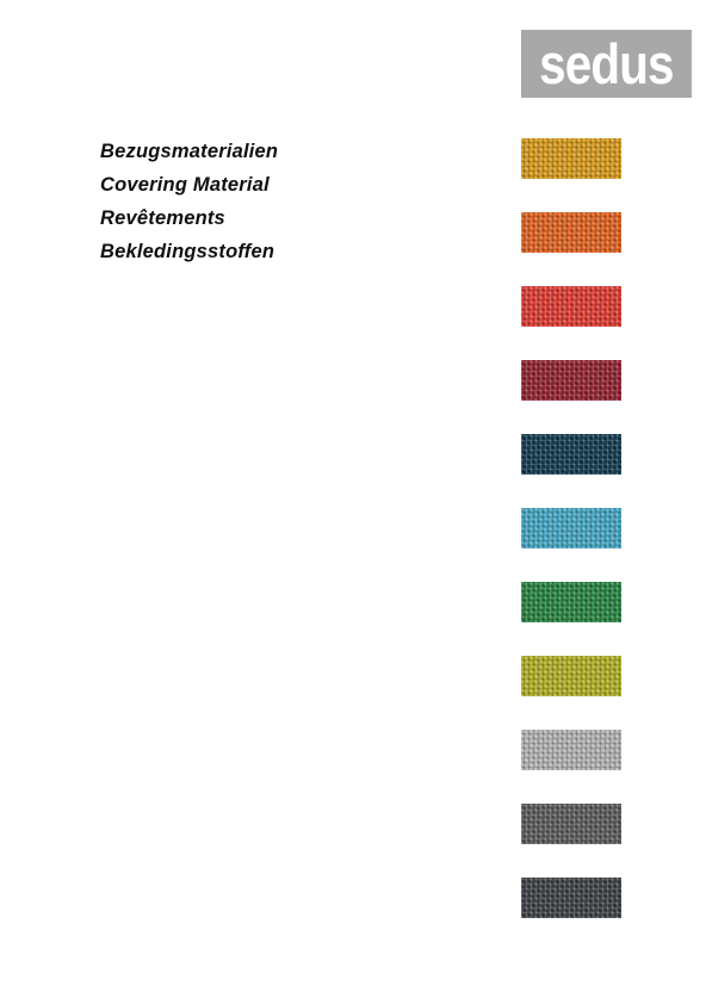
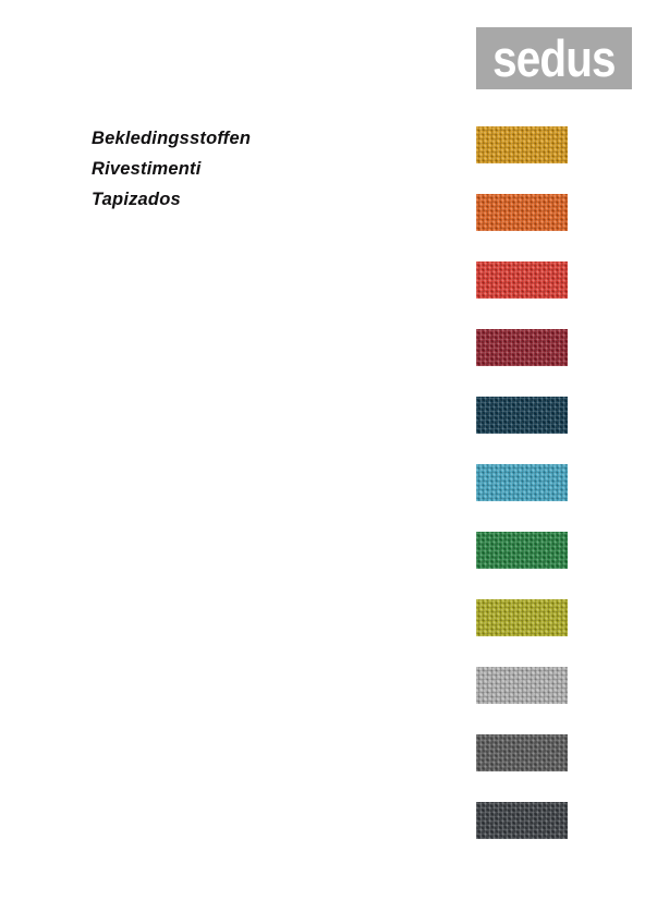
  sedus
- Bezugsmaterialien
- Covering Material
- Revêtements
  Bekledingsstoffen
+ Rivestimenti
+ Tapizados
